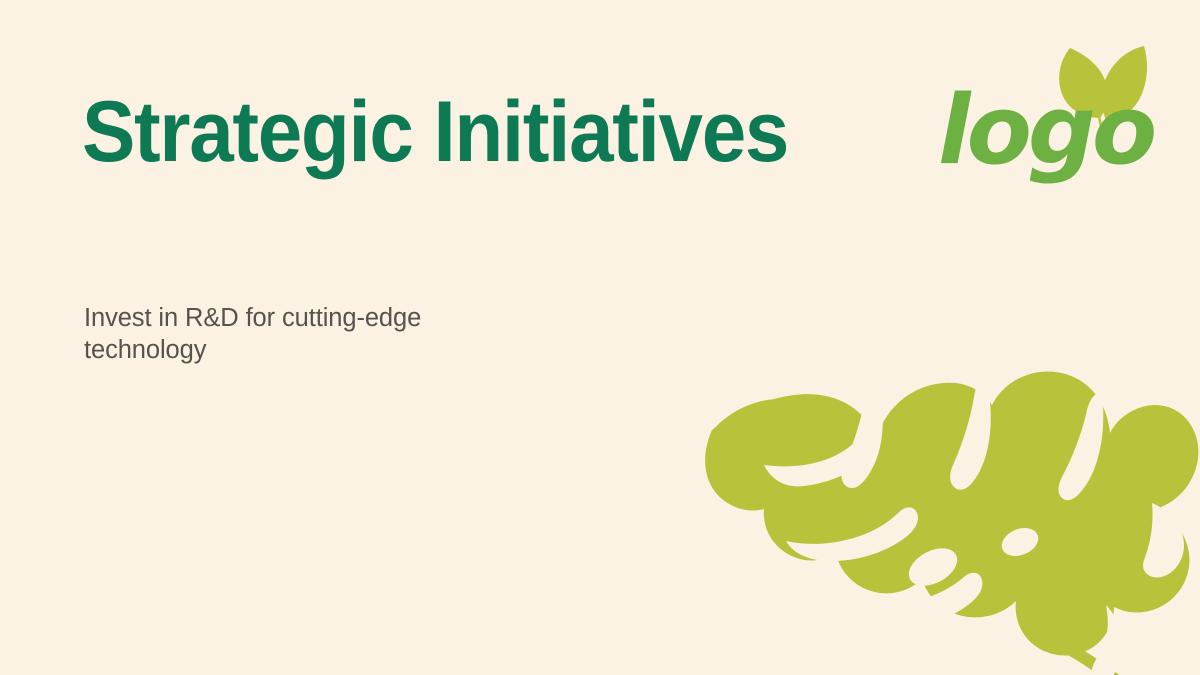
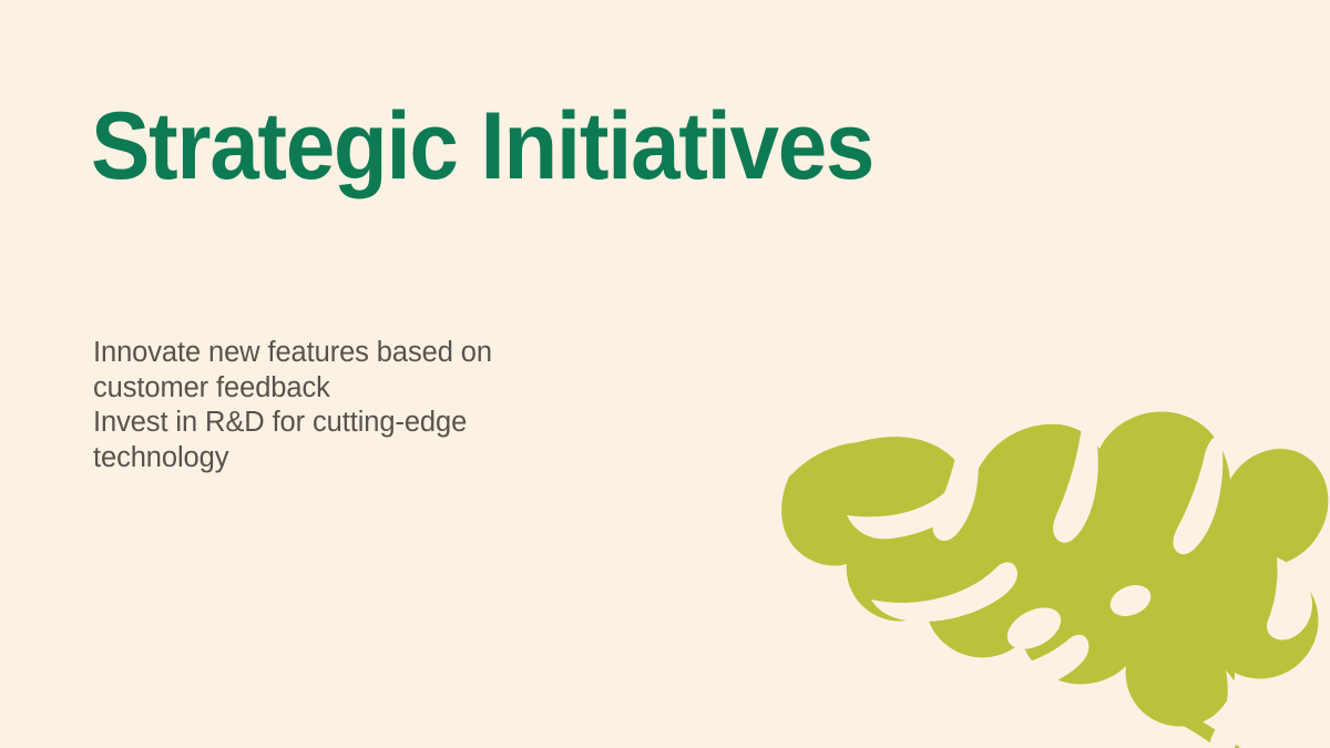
- logo
  Strategic Initiatives
+ Innovate new features based on customer feedback
  Invest in R&D for cutting-edge technology
